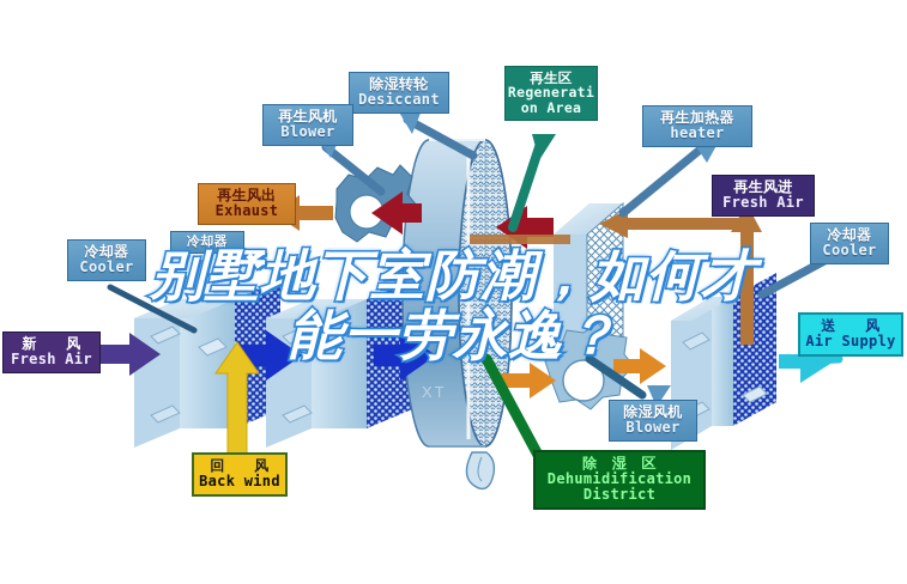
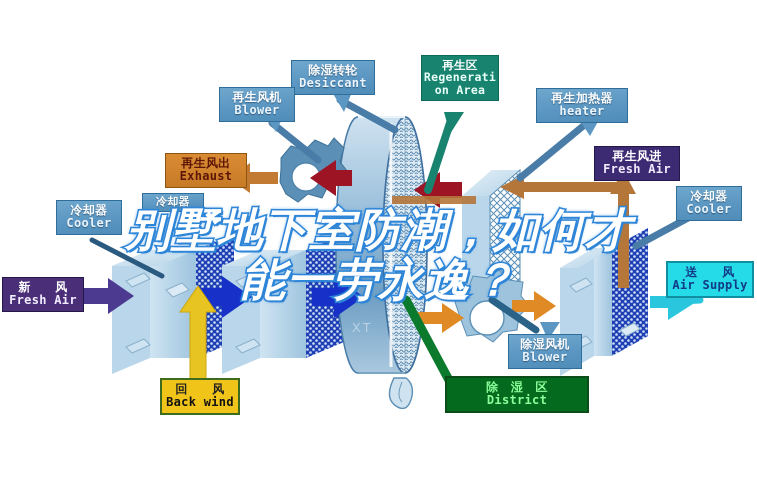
  除湿转轮
  Desiccant
  再生风机
  Blower
  再生区
  Regenerati
  on Area
  再生加热器
  heater
  再生风进
  Fresh Air
  再生风出
  Exhaust
  冷却器
  Cooler
  冷却器
  冷却器
  Cooler
  新 风
  Fresh Air
  回 风
  Back wind
  除湿风机
  Blower
  除 湿 区
- Dehumidification
  District
  送 风
  Air Supply
  XT
  别墅地下室防潮，如何才
  能一劳永逸？
